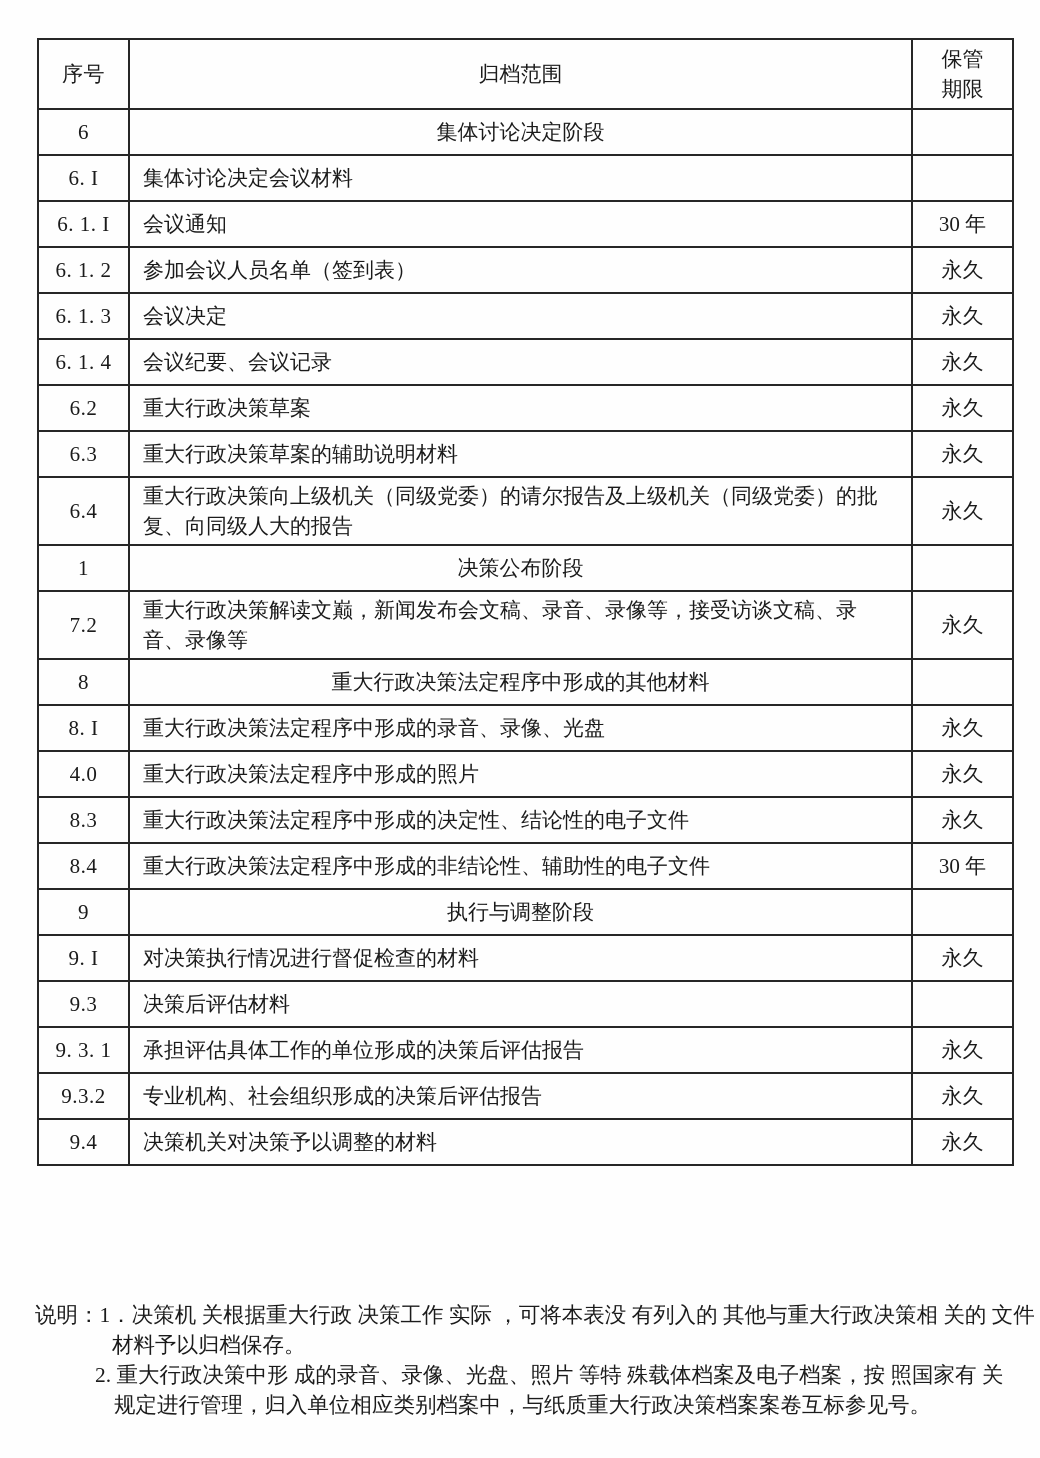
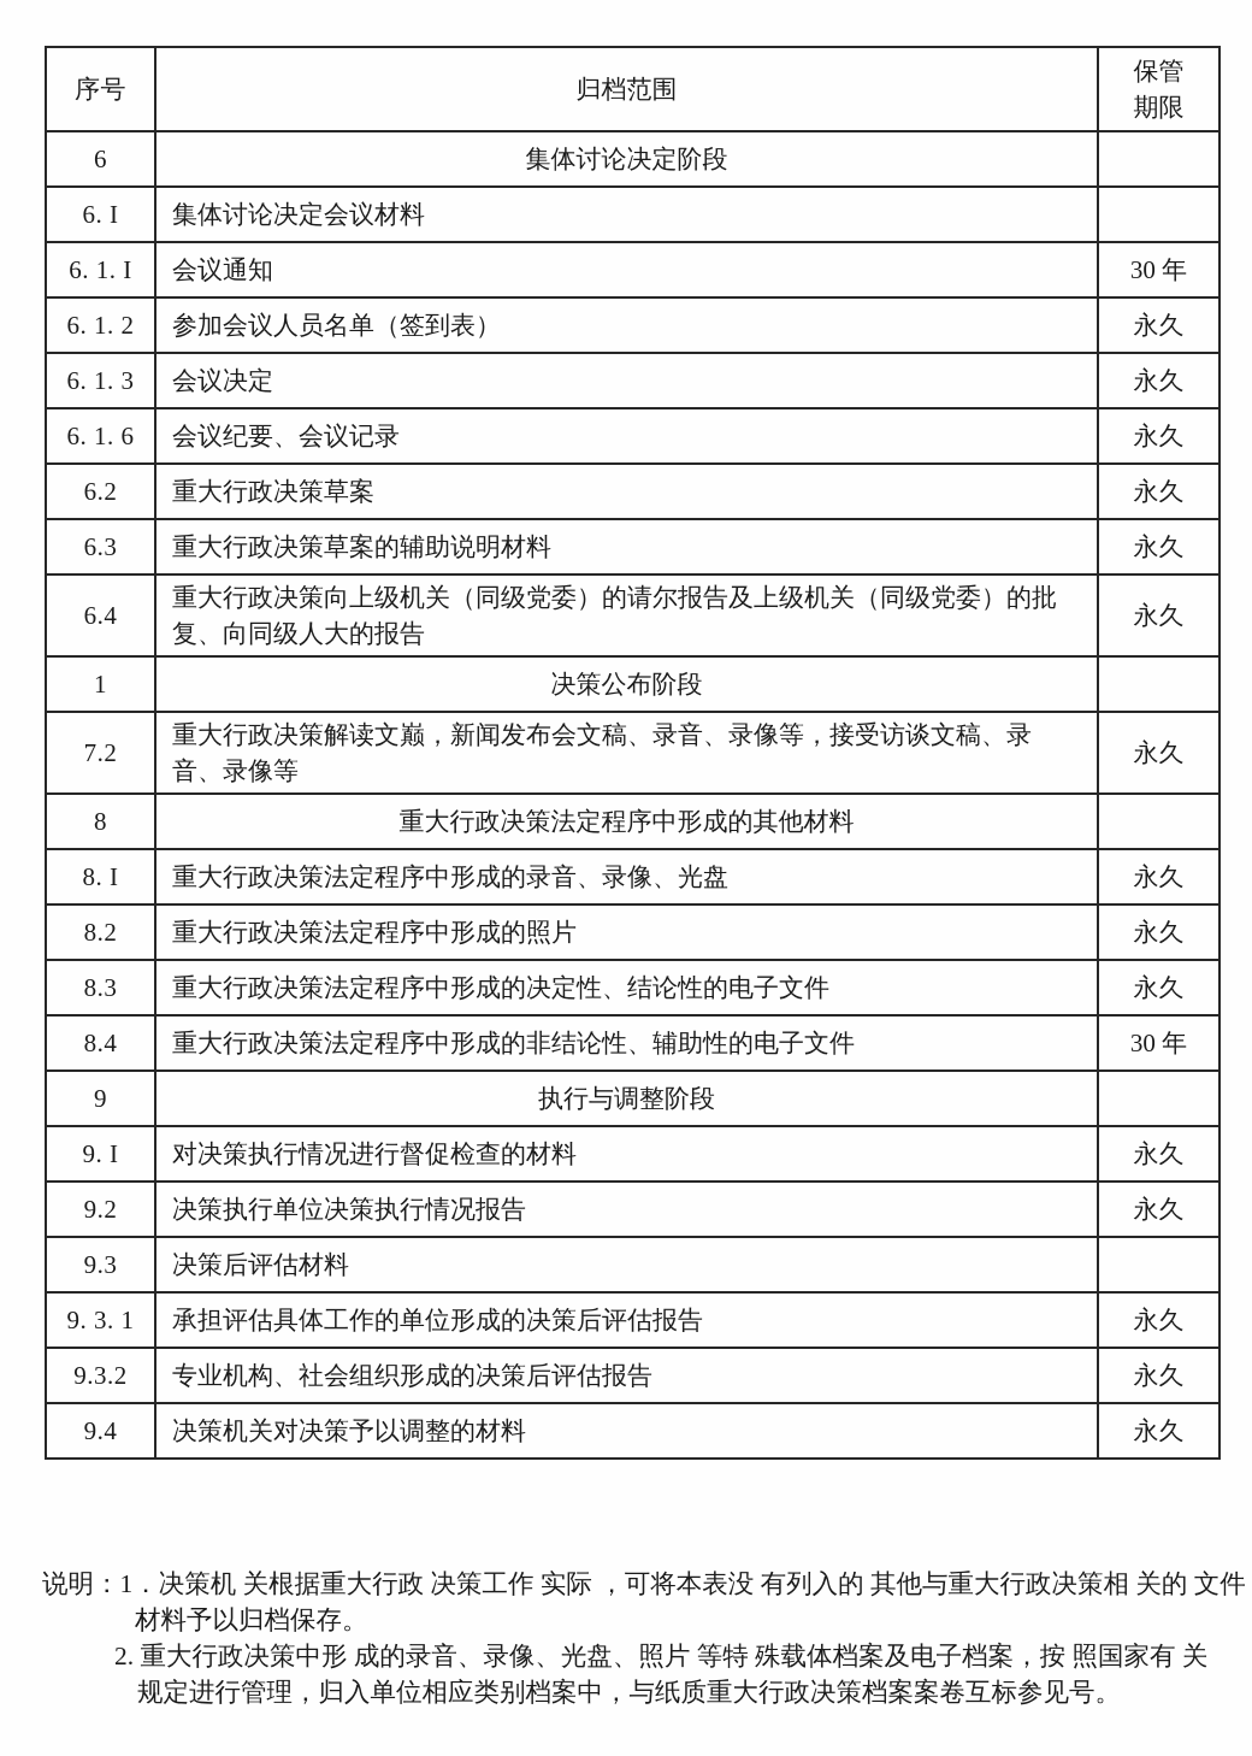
  序号	归档范围	保管期限
  6	集体讨论决定阶段
  6. I	集体讨论决定会议材料
  6. 1. I	会议通知	30 年
  6. 1. 2	参加会议人员名单（签到表）	永久
  6. 1. 3	会议决定	永久
- 6. 1. 4	会议纪要、会议记录	永久
+ 6. 1. 6	会议纪要、会议记录	永久
  6.2	重大行政决策草案	永久
  6.3	重大行政决策草案的辅助说明材料	永久
  6.4	重大行政决策向上级机关（同级党委）的请尔报告及上级机关（同级党委）的批复、向同级人大的报告	永久
  1	决策公布阶段
  7.2	重大行政决策解读文巅，新闻发布会文稿、录音、录像等，接受访谈文稿、录音、录像等	永久
  8	重大行政决策法定程序中形成的其他材料
  8. I	重大行政决策法定程序中形成的录音、录像、光盘	永久
- 4.0	重大行政决策法定程序中形成的照片	永久
+ 8.2	重大行政决策法定程序中形成的照片	永久
  8.3	重大行政决策法定程序中形成的决定性、结论性的电子文件	永久
  8.4	重大行政决策法定程序中形成的非结论性、辅助性的电子文件	30 年
  9	执行与调整阶段
  9. I	对决策执行情况进行督促检查的材料	永久
+ 9.2	决策执行单位决策执行情况报告	永久
  9.3	决策后评估材料
  9. 3. 1	承担评估具体工作的单位形成的决策后评估报告	永久
  9.3.2	专业机构、社会组织形成的决策后评估报告	永久
  9.4	决策机关对决策予以调整的材料	永久
  说明：1．决策机 关根据重大行政 决策工作 实际 ，可将本表没 有列入的 其他与重大行政决策相 关的 文件
  材料予以归档保存。
  2. 重大行政决策中形 成的录音、录像、光盘、照片 等特 殊载体档案及电子档案，按 照国家有 关
  规定进行管理，归入单位相应类别档案中，与纸质重大行政决策档案案卷互标参见号。
